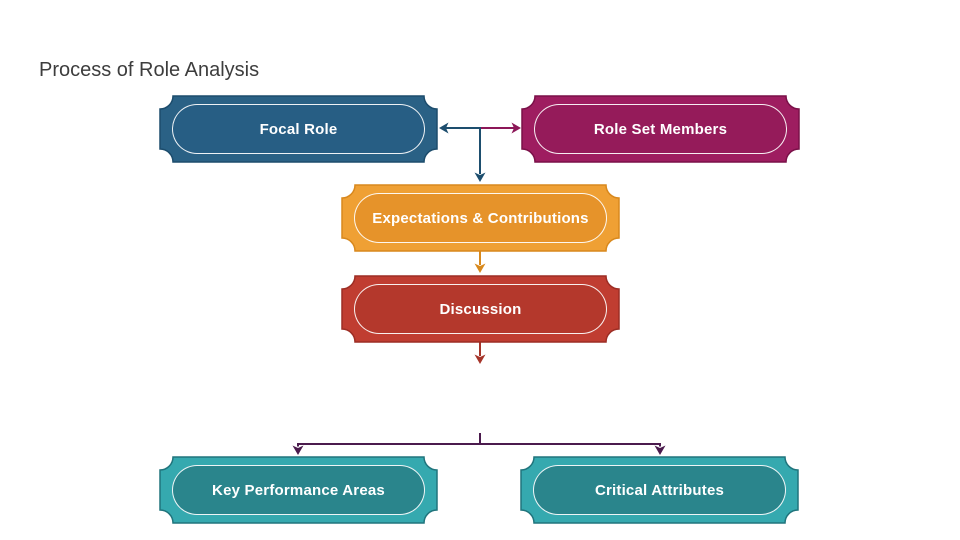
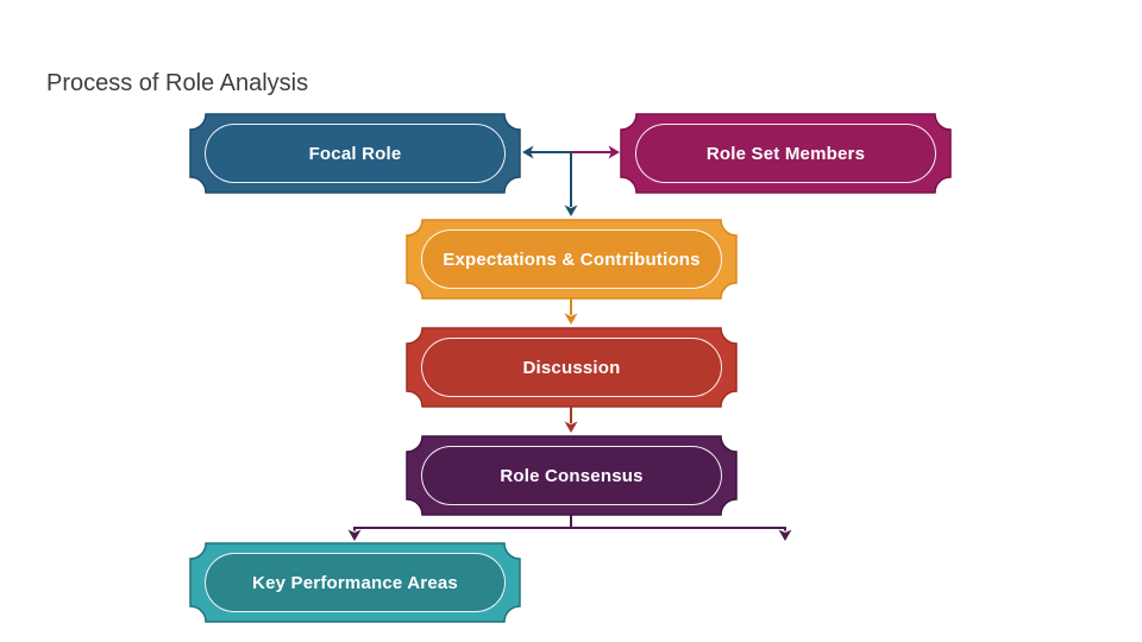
  Process of Role Analysis
  Focal Role
  Role Set Members
  Expectations & Contributions
  Discussion
+ Role Consensus
  Key Performance Areas
- Critical Attributes
